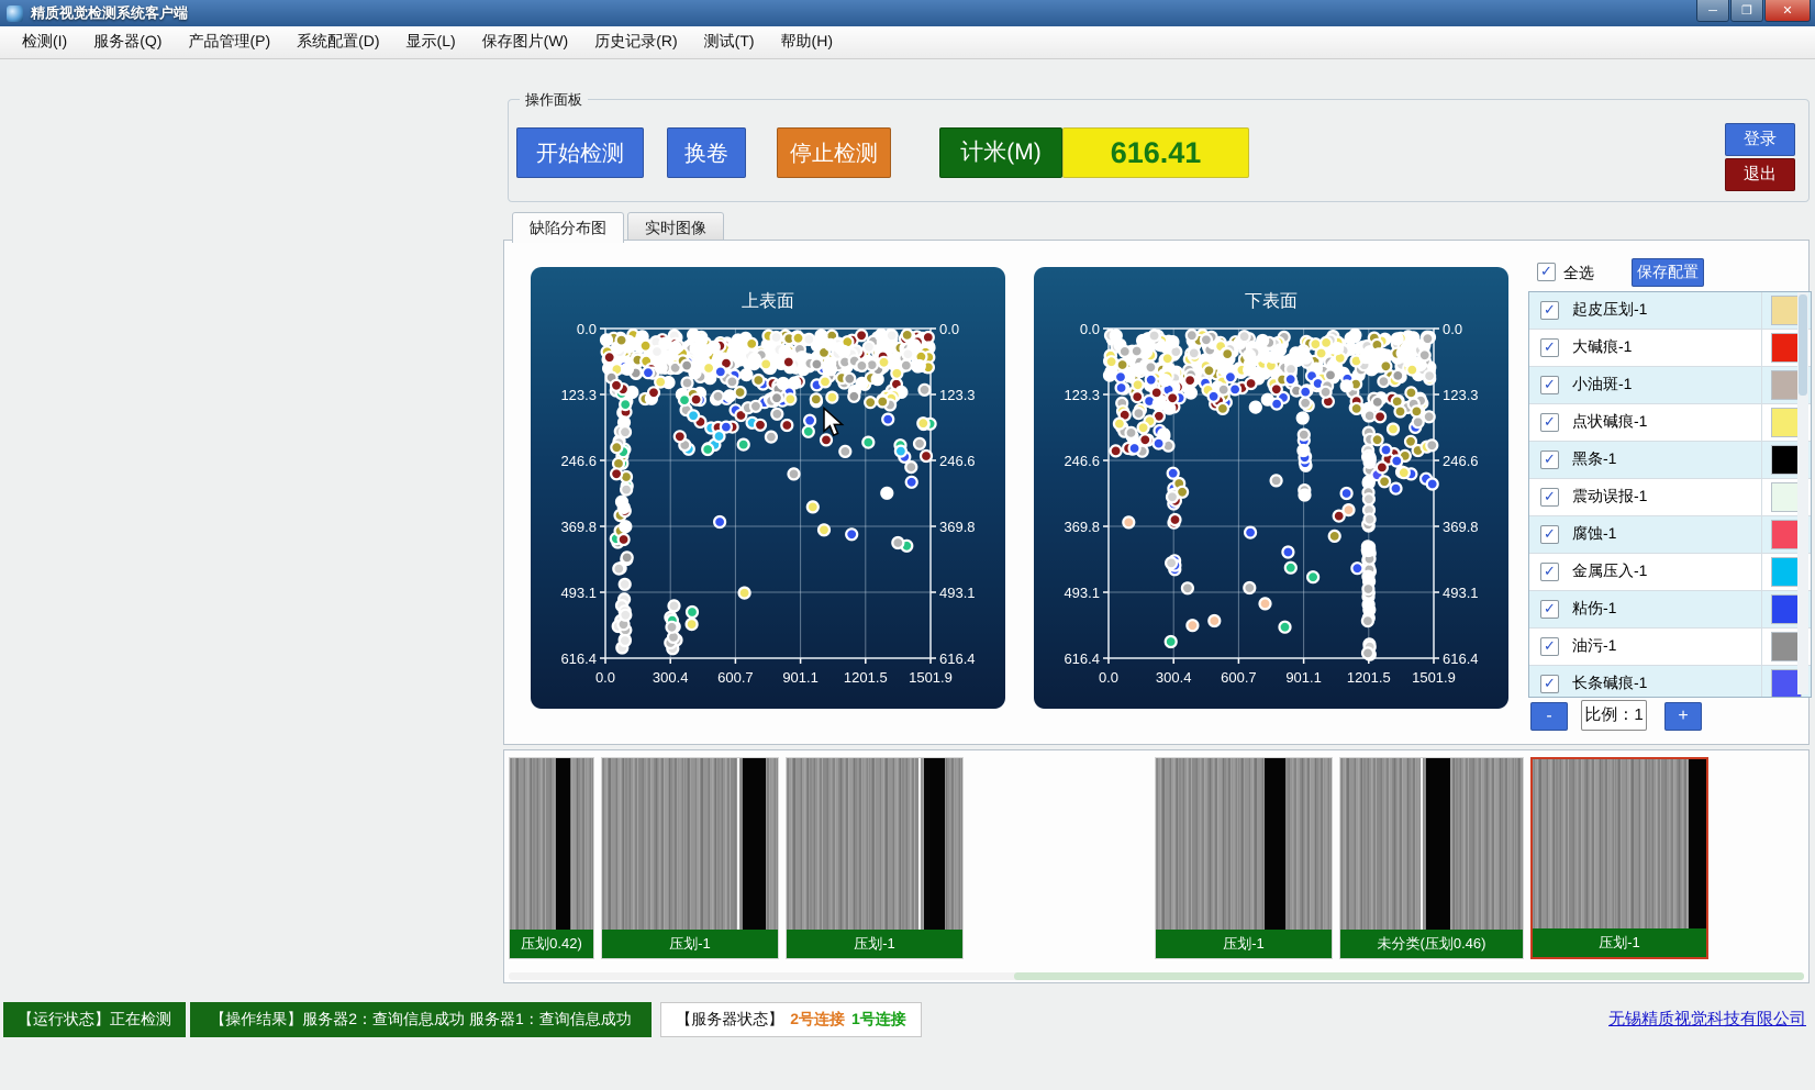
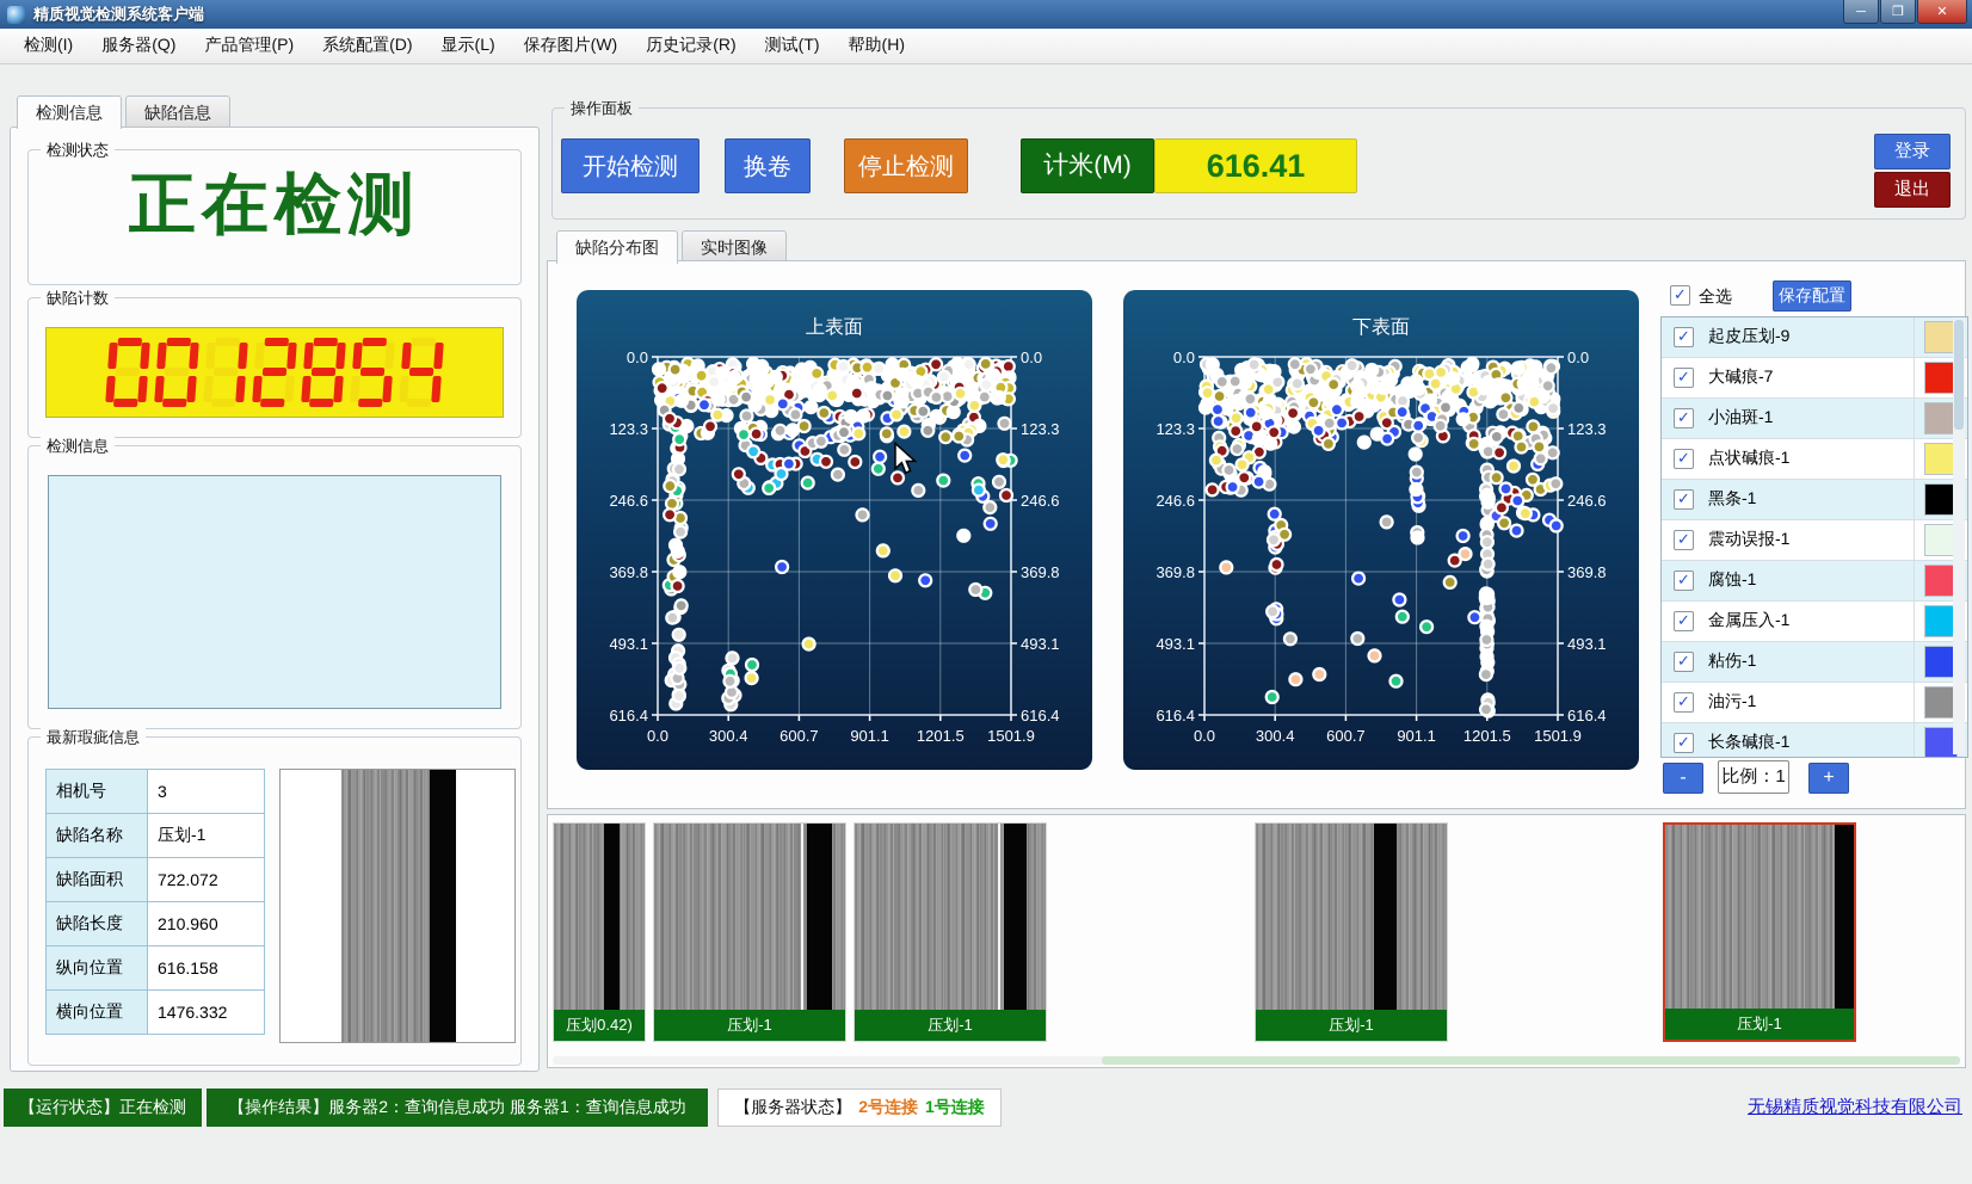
  精质视觉检测系统客户端
  ─
  ❐
  ✕
  检测(I)
  服务器(Q)
  产品管理(P)
  系统配置(D)
  显示(L)
  保存图片(W)
  历史记录(R)
  测试(T)
  帮助(H)
+ 检测信息 缺陷信息
+ 检测状态
+ 正在检测
+ 缺陷计数
+ 检测信息
+ 最新瑕疵信息
+ 相机号	3
+ 缺陷名称	压划-1
+ 缺陷面积	722.072
+ 缺陷长度	210.960
+ 纵向位置	616.158
+ 横向位置	1476.332
  操作面板
  开始检测
  换卷
  停止检测
  计米(M)
  616.41
  登录
  退出
  缺陷分布图 实时图像
  上表面
  0.0
  0.0
  0.0
  123.3
  123.3
  300.4
  246.6
  246.6
  600.7
  369.8
  369.8
  901.1
  493.1
  493.1
  1201.5
  616.4
  616.4
  1501.9
  下表面
  0.0
  0.0
  0.0
  123.3
  123.3
  300.4
  246.6
  246.6
  600.7
  369.8
  369.8
  901.1
  493.1
  493.1
  1201.5
  616.4
  616.4
  1501.9
  ✓
  全选
  保存配置
  ✓
- 起皮压划-1
+ 起皮压划-9
  ✓
- 大碱痕-1
+ 大碱痕-7
  ✓
  小油斑-1
  ✓
  点状碱痕-1
  ✓
  黑条-1
  ✓
  震动误报-1
  ✓
  腐蚀-1
  ✓
  金属压入-1
  ✓
  粘伤-1
  ✓
  油污-1
  ✓
  长条碱痕-1
  -
  比例：1
  +
  压划0.42)
  压划-1
  压划-1
  压划-1
- 未分类(压划0.46)
  压划-1
  【运行状态】正在检测
  【操作结果】服务器2：查询信息成功 服务器1：查询信息成功
  【服务器状态】
  2号连接
  1号连接
  无锡精质视觉科技有限公司
